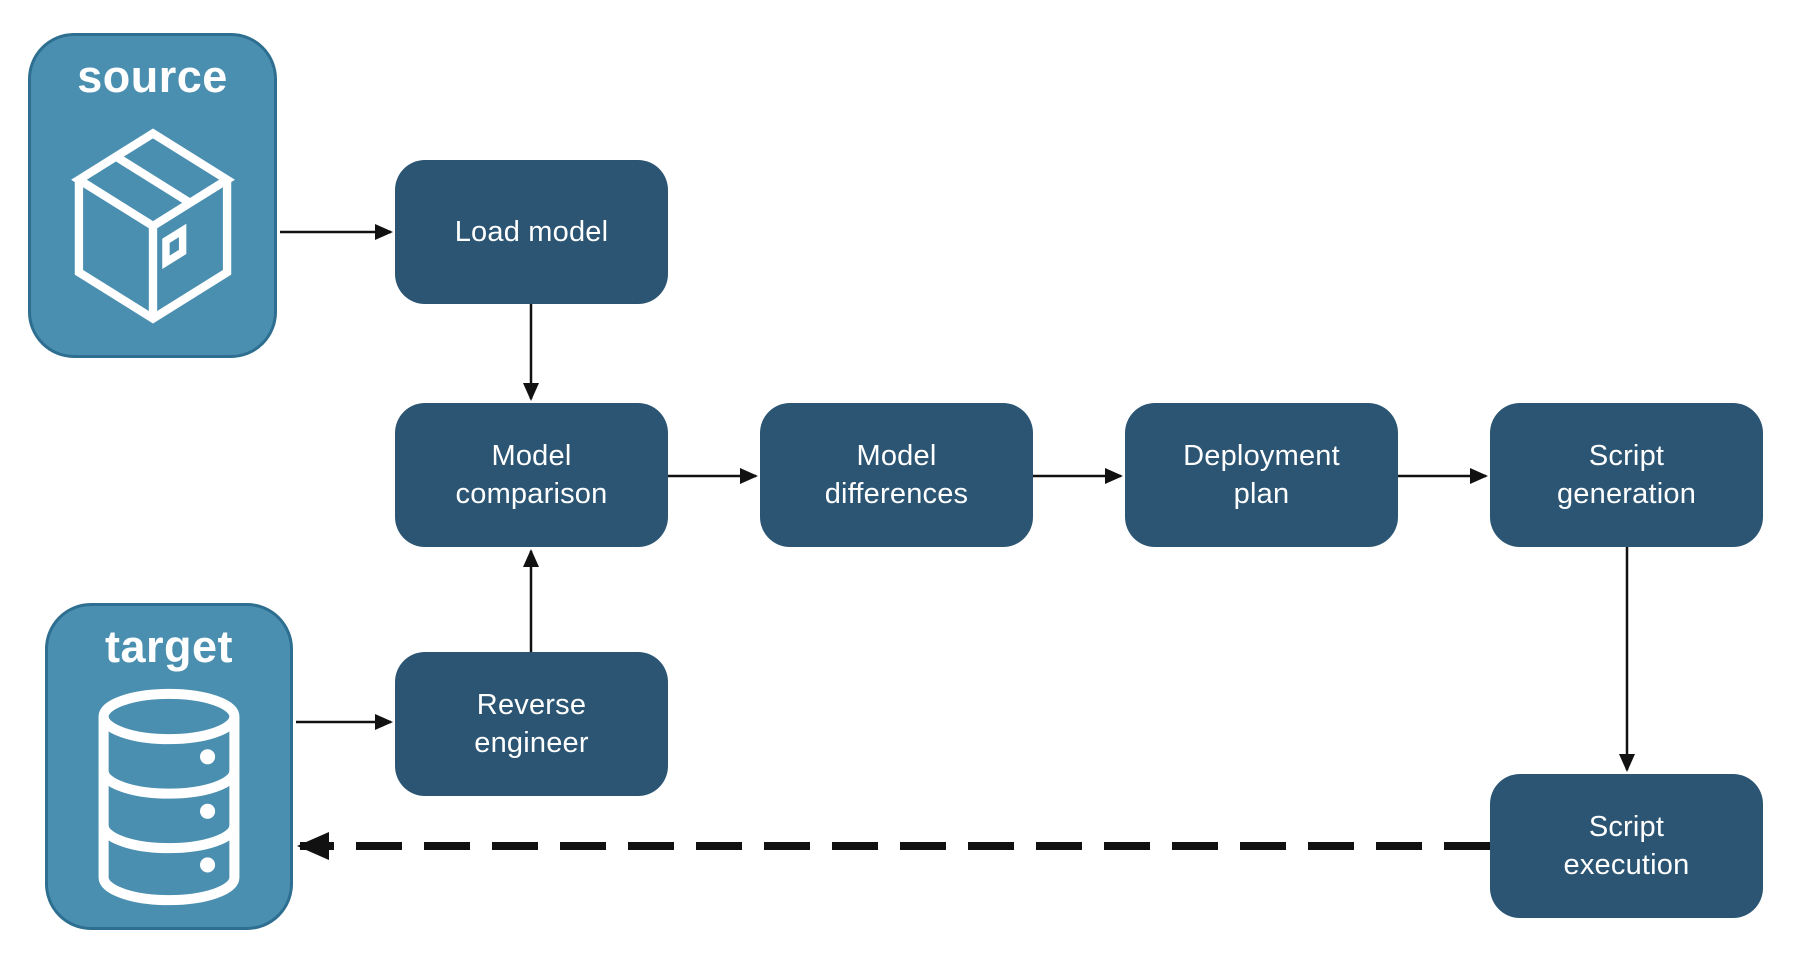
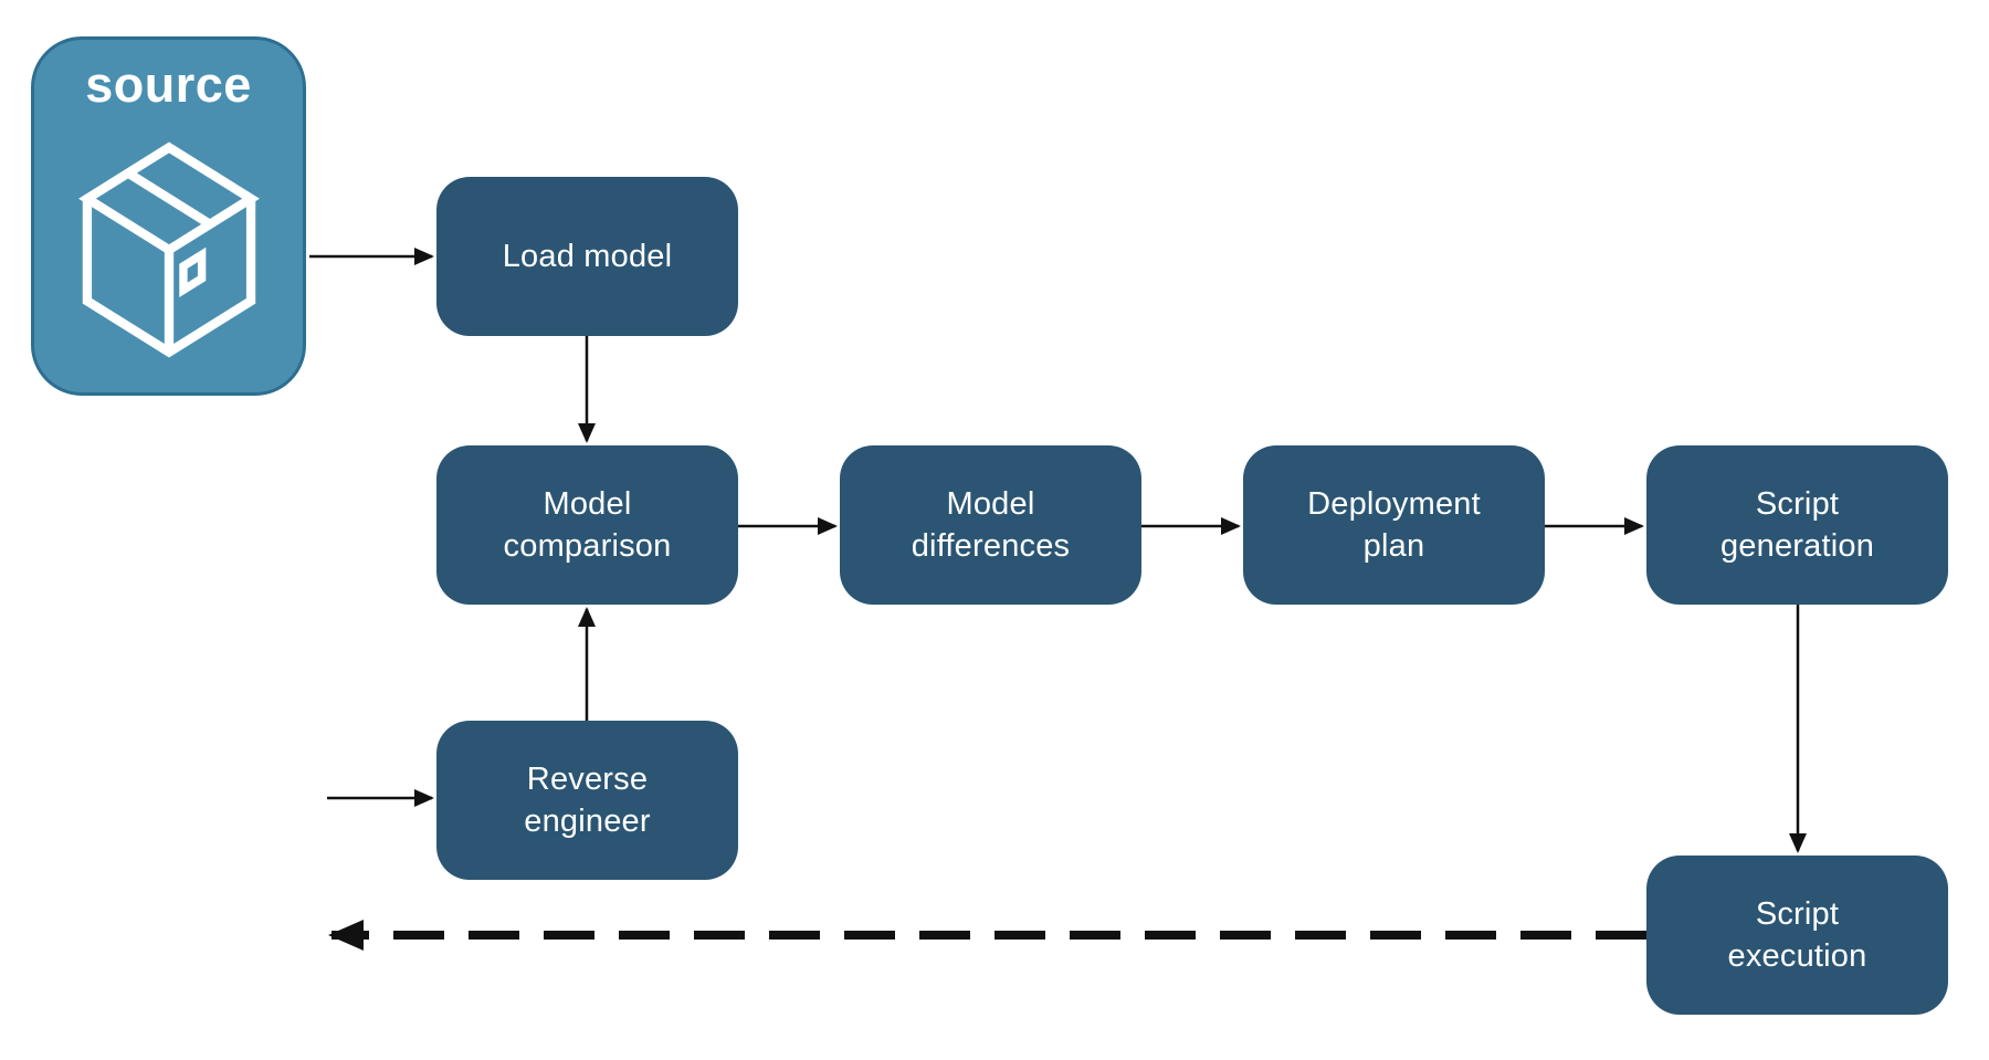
  source
- target
  Load model
  Model
  comparison
  Model
  differences
  Deployment
  plan
  Script
  generation
  Reverse
  engineer
  Script
  execution
